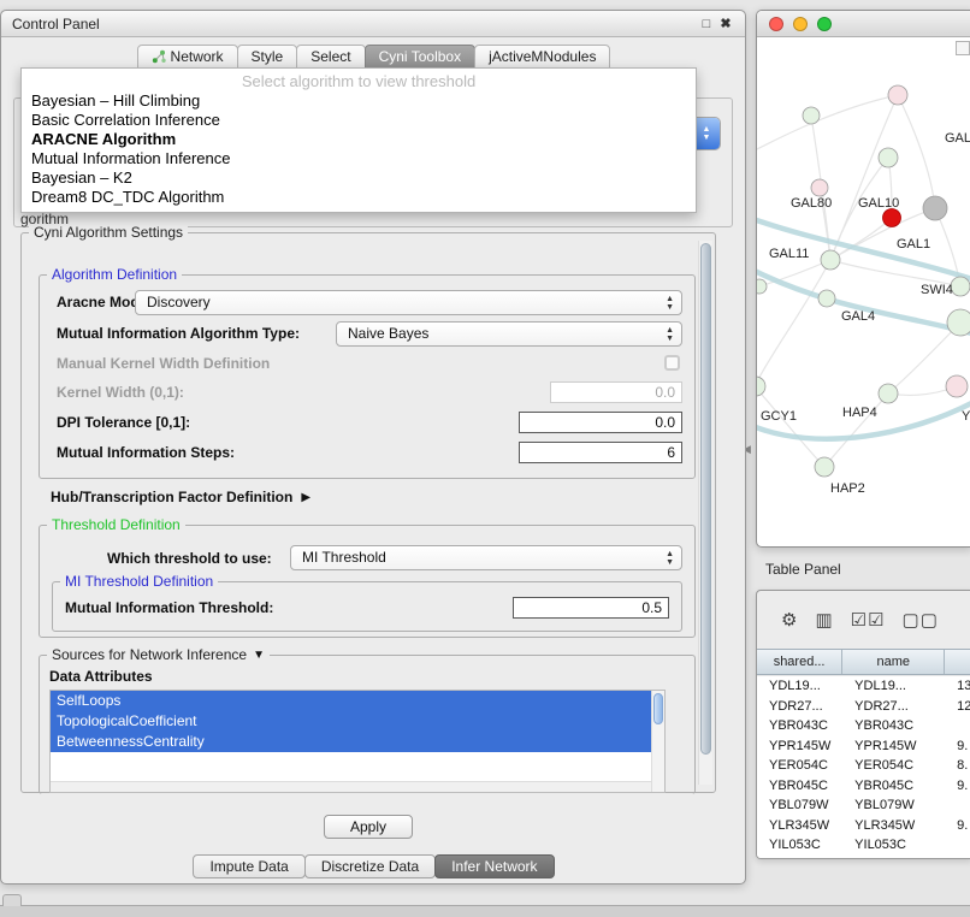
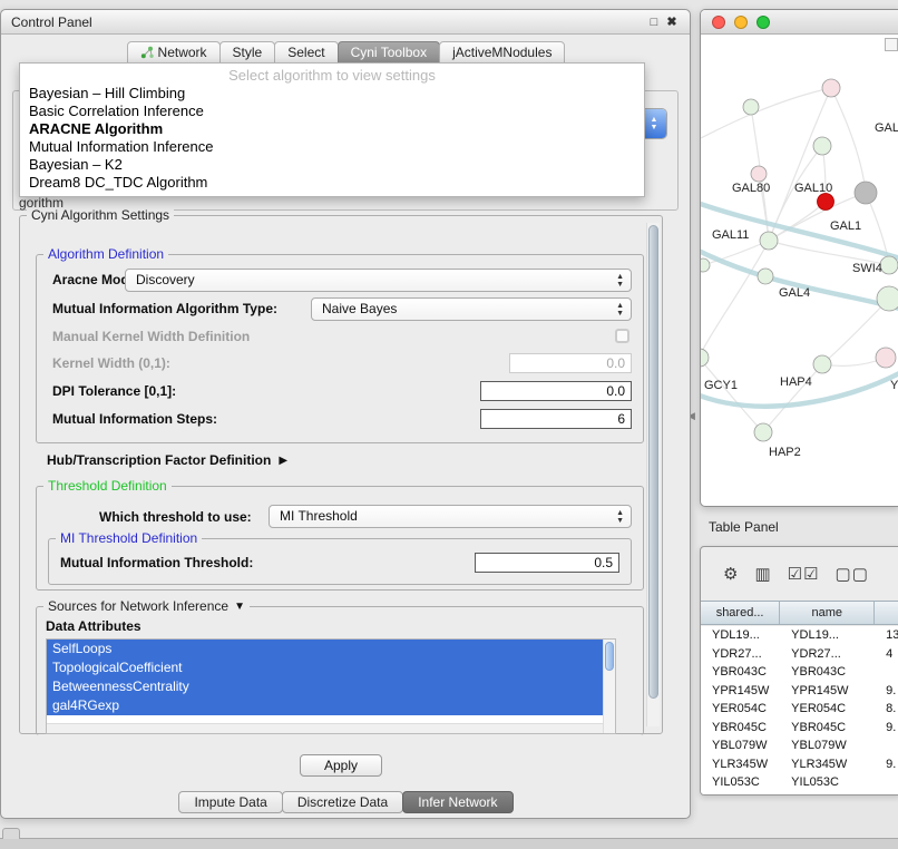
  ◀
  Control Panel
  □
  ✖
  Network
  Style
  Select
  Cyni Toolbox
  jActiveMNodules
  gorithm
- Select algorithm to view threshold
+ Select algorithm to view settings
  Bayesian – Hill Climbing
  Basic Correlation Inference
  ARACNE Algorithm
  Mutual Information Inference
  Bayesian – K2
  Dream8 DC_TDC Algorithm
  Cyni Algorithm Settings
  Algorithm Definition
  Aracne Mo
  Discovery
  Mutual Information Algorithm Type:
  Naive Bayes
  Manual Kernel Width Definition
  Kernel Width (0,1):
  0.0
  DPI Tolerance [0,1]:
  0.0
  Mutual Information Steps:
  6
  Hub/Transcription Factor Definition
  ▶
  Threshold Definition
  Which threshold to use:
  MI Threshold
  MI Threshold Definition
  Mutual Information Threshold:
  0.5
  Sources for Network Inference
  ▼
  Data Attributes
  SelfLoops
  TopologicalCoefficient
  BetweennessCentrality
+ gal4RGexp
  Apply
  Impute Data
  Discretize Data
  Infer Network
  GAL
  GAL80
  GAL10
  GAL11
  GAL1
  SWI4
  GAL4
  GCY1
  HAP4
  HAP2
  Y
  Table Panel
  ⚙
  ▥
  ☑☑
  ▢▢
  shared...
  name
  YDL19...
  YDL19...
  13
  YDR27...
  YDR27...
- 12
+ 4
  YBR043C
  YBR043C
  YPR145W
  YPR145W
  9.
  YER054C
  YER054C
  8.
  YBR045C
  YBR045C
  9.
  YBL079W
  YBL079W
  YLR345W
  YLR345W
  9.
  YIL053C
  YIL053C
